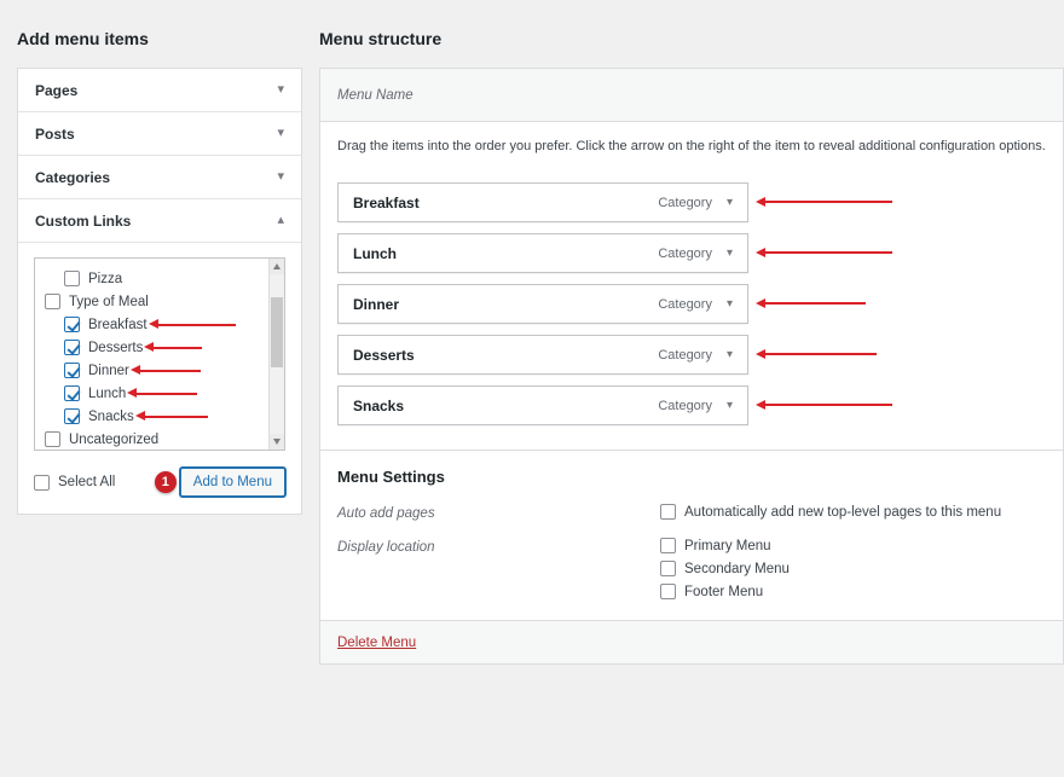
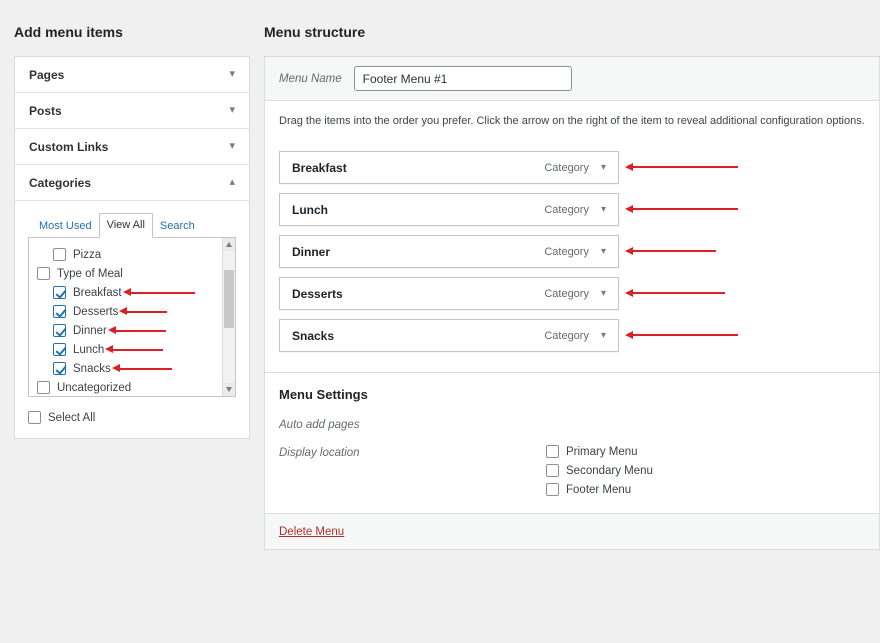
  Add menu items
  Pages
  ▾
  Posts
  ▾
- Categories
+ Custom Links
  ▾
- Custom Links
+ Categories
  ▴
+ Most Used
+ View All
+ Search
  Pizza
  Type of Meal
  Breakfast
  Desserts
  Dinner
  Lunch
  Snacks
  Uncategorized
  Select All
- 1
- Add to Menu
  Menu structure
  Menu Name
+ Footer Menu #1
  Drag the items into the order you prefer. Click the arrow on the right of the item to reveal additional configuration options.
  Breakfast
  Category
  ▾
  Lunch
  Category
  ▾
  Dinner
  Category
  ▾
  Desserts
  Category
  ▾
  Snacks
  Category
  ▾
  Menu Settings
  Auto add pages
- Automatically add new top-level pages to this menu
  Display location
  Primary Menu
  Secondary Menu
  Footer Menu
  Delete Menu
